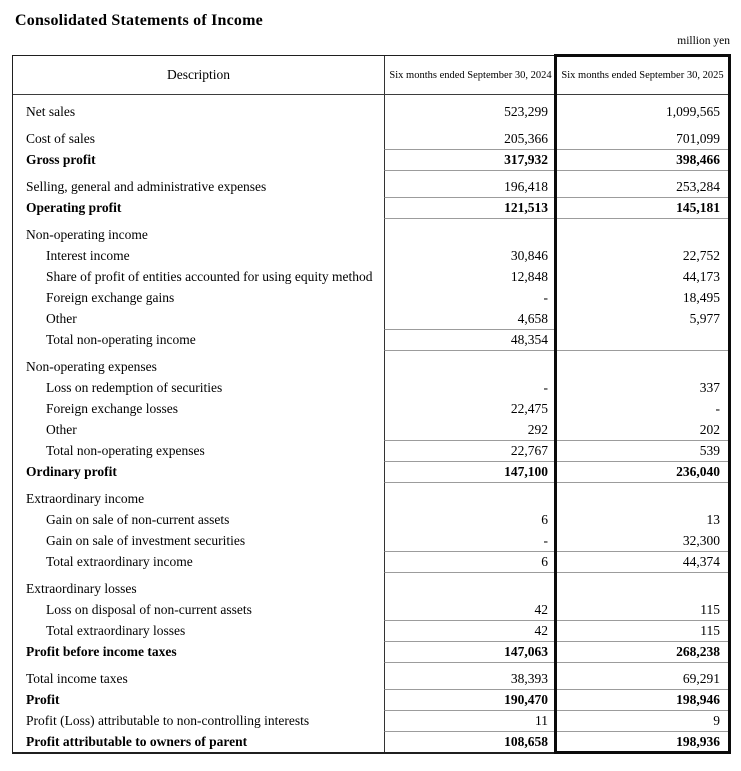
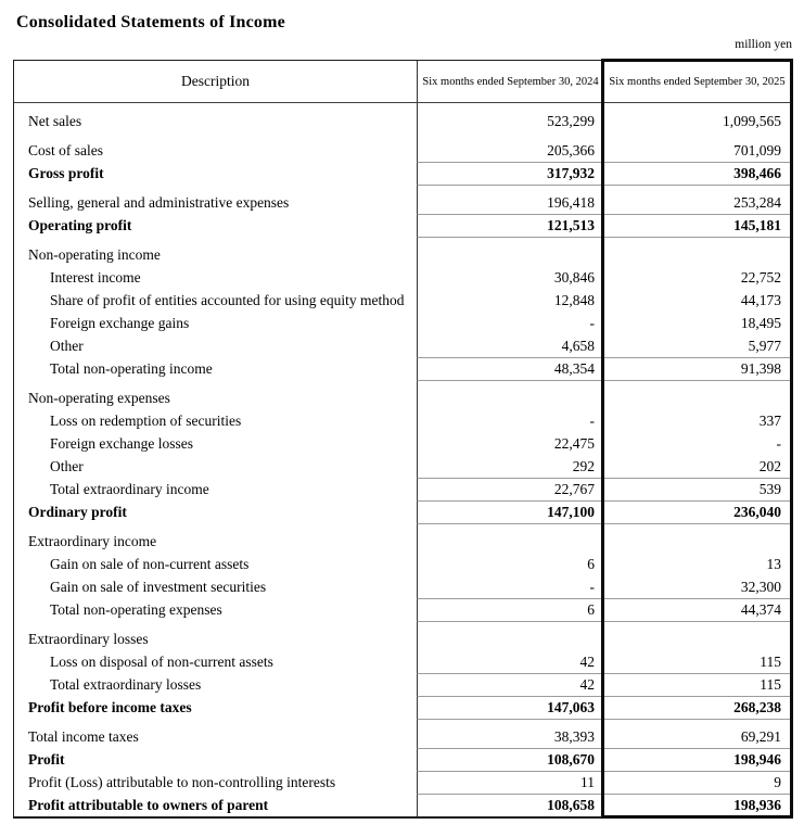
  Consolidated Statements of Income
  million yen
  Description
  Six months ended September 30, 2024
  Six months ended September 30, 2025
  Net sales
  523,299
  1,099,565
  Cost of sales
  205,366
  701,099
  Gross profit
  317,932
  398,466
  Selling, general and administrative expenses
  196,418
  253,284
  Operating profit
  121,513
  145,181
  Non-operating income
  Interest income
  30,846
  22,752
  Share of profit of entities accounted for using equity method
  12,848
  44,173
  Foreign exchange gains
  -
  18,495
  Other
  4,658
  5,977
  Total non-operating income
  48,354
+ 91,398
  Non-operating expenses
  Loss on redemption of securities
  -
  337
  Foreign exchange losses
  22,475
  -
  Other
  292
  202
- Total non-operating expenses
+ Total extraordinary income
  22,767
  539
  Ordinary profit
  147,100
  236,040
  Extraordinary income
  Gain on sale of non-current assets
  6
  13
  Gain on sale of investment securities
  -
  32,300
- Total extraordinary income
+ Total non-operating expenses
  6
  44,374
  Extraordinary losses
  Loss on disposal of non-current assets
  42
  115
  Total extraordinary losses
  42
  115
  Profit before income taxes
  147,063
  268,238
  Total income taxes
  38,393
  69,291
  Profit
- 190,470
+ 108,670
  198,946
  Profit (Loss) attributable to non-controlling interests
  11
  9
  Profit attributable to owners of parent
  108,658
  198,936
